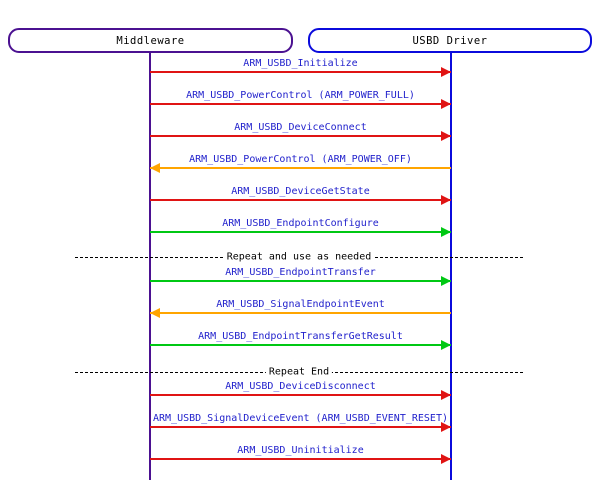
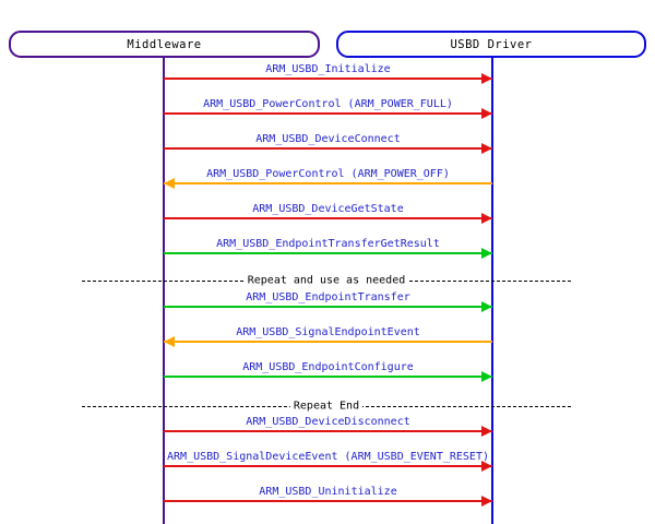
  Middleware
  USBD Driver
  ARM_USBD_Initialize
  ARM_USBD_PowerControl (ARM_POWER_FULL)
  ARM_USBD_DeviceConnect
  ARM_USBD_PowerControl (ARM_POWER_OFF)
  ARM_USBD_DeviceGetState
- ARM_USBD_EndpointConfigure
+ ARM_USBD_EndpointTransferGetResult
  Repeat and use as needed
  ARM_USBD_EndpointTransfer
  ARM_USBD_SignalEndpointEvent
- ARM_USBD_EndpointTransferGetResult
+ ARM_USBD_EndpointConfigure
  Repeat End
  ARM_USBD_DeviceDisconnect
  ARM_USBD_SignalDeviceEvent (ARM_USBD_EVENT_RESET)
  ARM_USBD_Uninitialize
